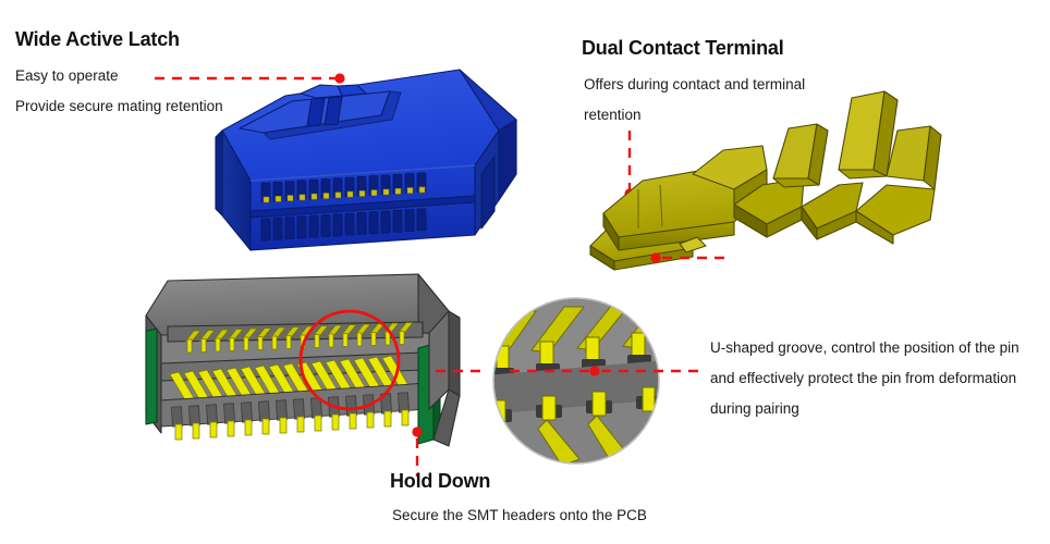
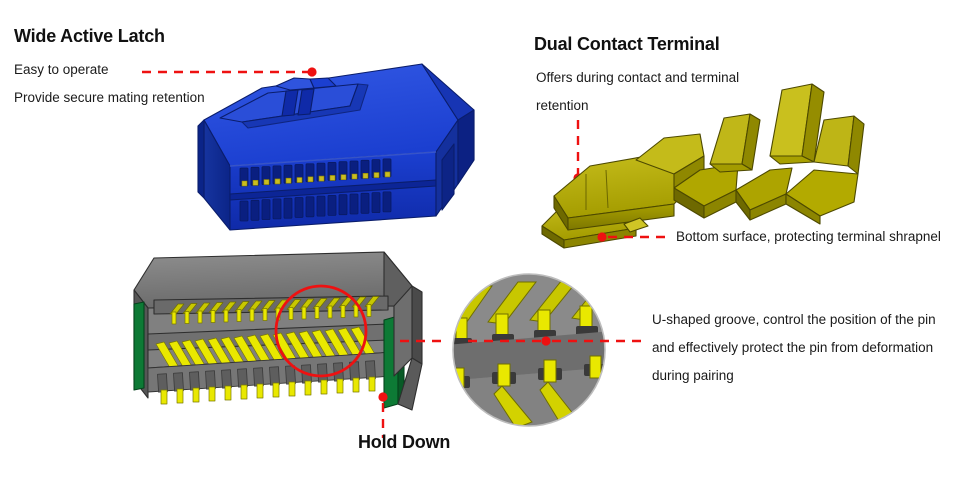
  Wide Active Latch
  Easy to operate
  Provide secure mating retention
  Dual Contact Terminal
  Offers during contact and terminal
  retention
+ Bottom surface, protecting terminal shrapnel
  U-shaped groove, control the position of the pin
  and effectively protect the pin from deformation
  during pairing
  Hold Down
- Secure the SMT headers onto the PCB
